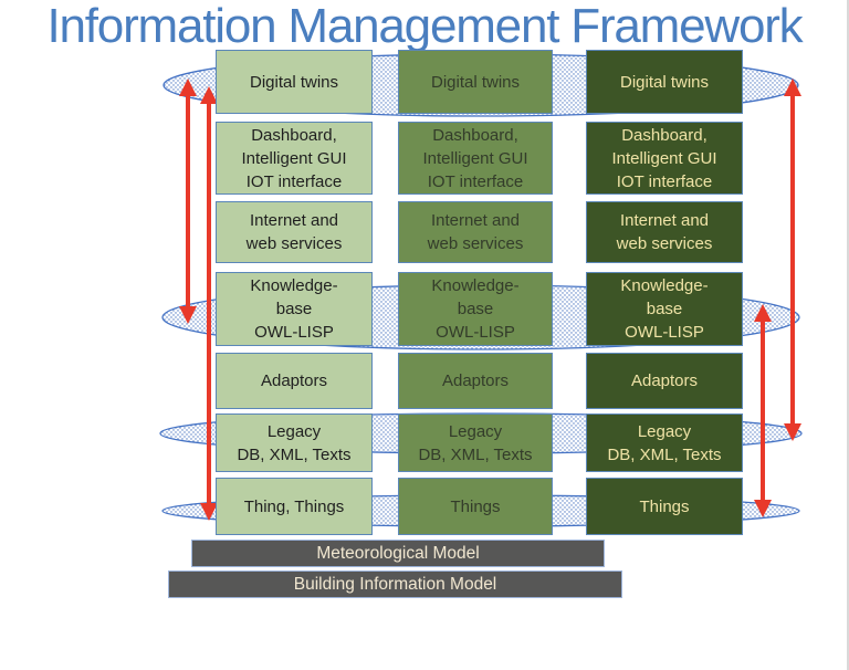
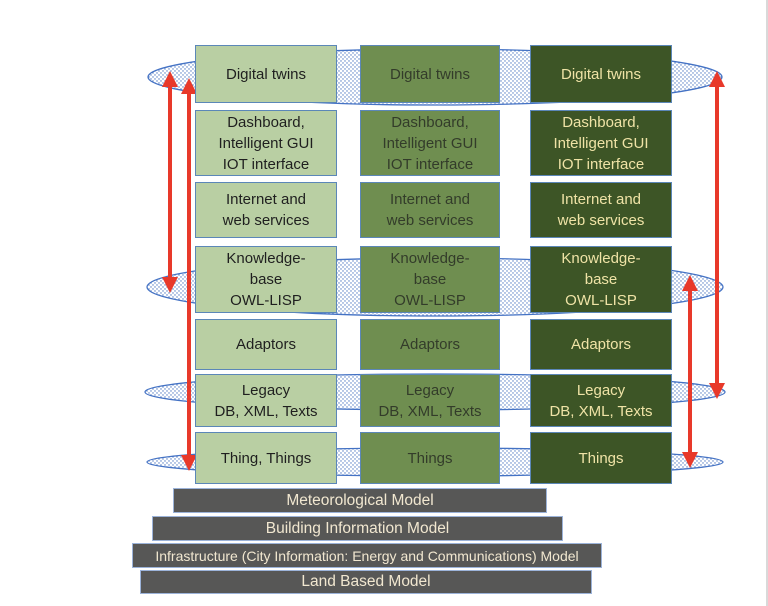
- Information Management Framework
  Digital twins
  Digital twins
  Digital twins
  Dashboard,
  Intelligent GUI
  IOT interface
  Dashboard,
  Intelligent GUI
  IOT interface
  Dashboard,
  Intelligent GUI
  IOT interface
  Internet and
  web services
  Internet and
  web services
  Internet and
  web services
  Knowledge-
  base
  OWL-LISP
  Knowledge-
  base
  OWL-LISP
  Knowledge-
  base
  OWL-LISP
  Adaptors
  Adaptors
  Adaptors
  Legacy
  DB, XML, Texts
  Legacy
  DB, XML, Texts
  Legacy
  DB, XML, Texts
  Thing, Things
  Things
  Things
  Meteorological Model
  Building Information Model
+ Infrastructure (City Information: Energy and Communications) Model
+ Land Based Model
